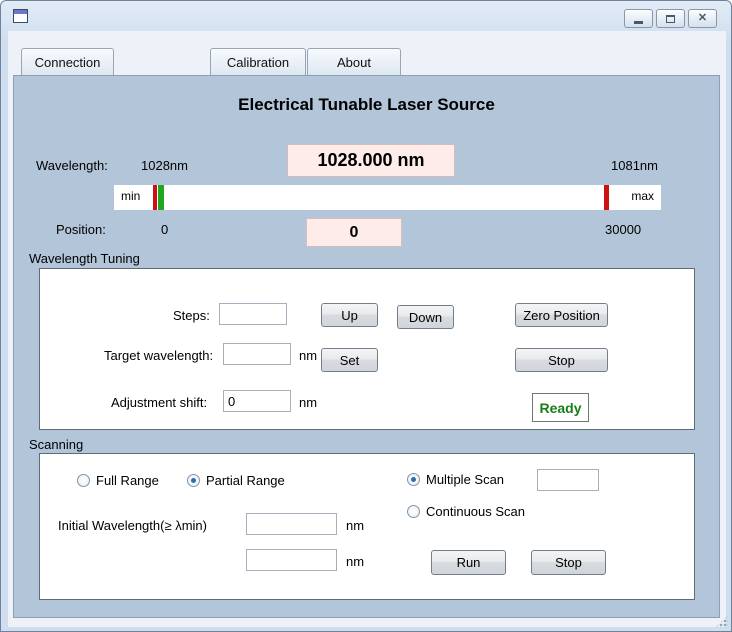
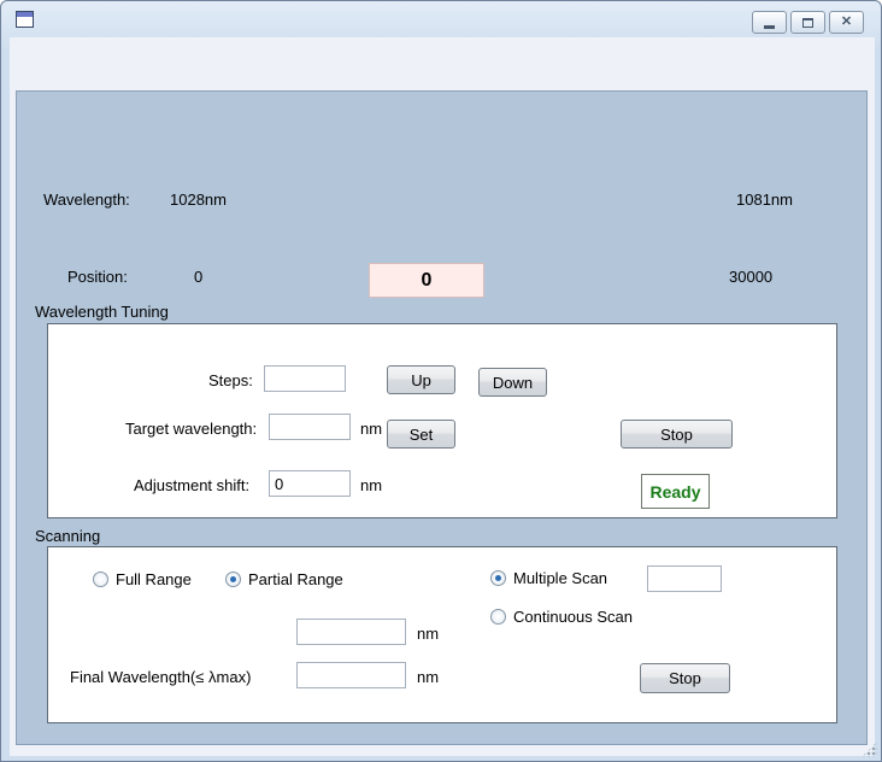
- Connection
- Calibration
- About
- Electrical Tunable Laser Source
  Wavelength:
  1028nm
- 1028.000 nm
  1081nm
- min
- max
  Position:
  0
  0
  30000
  Wavelength Tuning
  Steps:
  Up
  Down
- Zero Position
  Target wavelength:
  nm
  Set
  Stop
  Adjustment shift:
  0
  nm
  Ready
  Scanning
  Full Range
  Partial Range
  Multiple Scan
  Continuous Scan
- Initial Wavelength(≥ λmin)
  nm
+ Final Wavelength(≤ λmax)
  nm
- Run
  Stop
